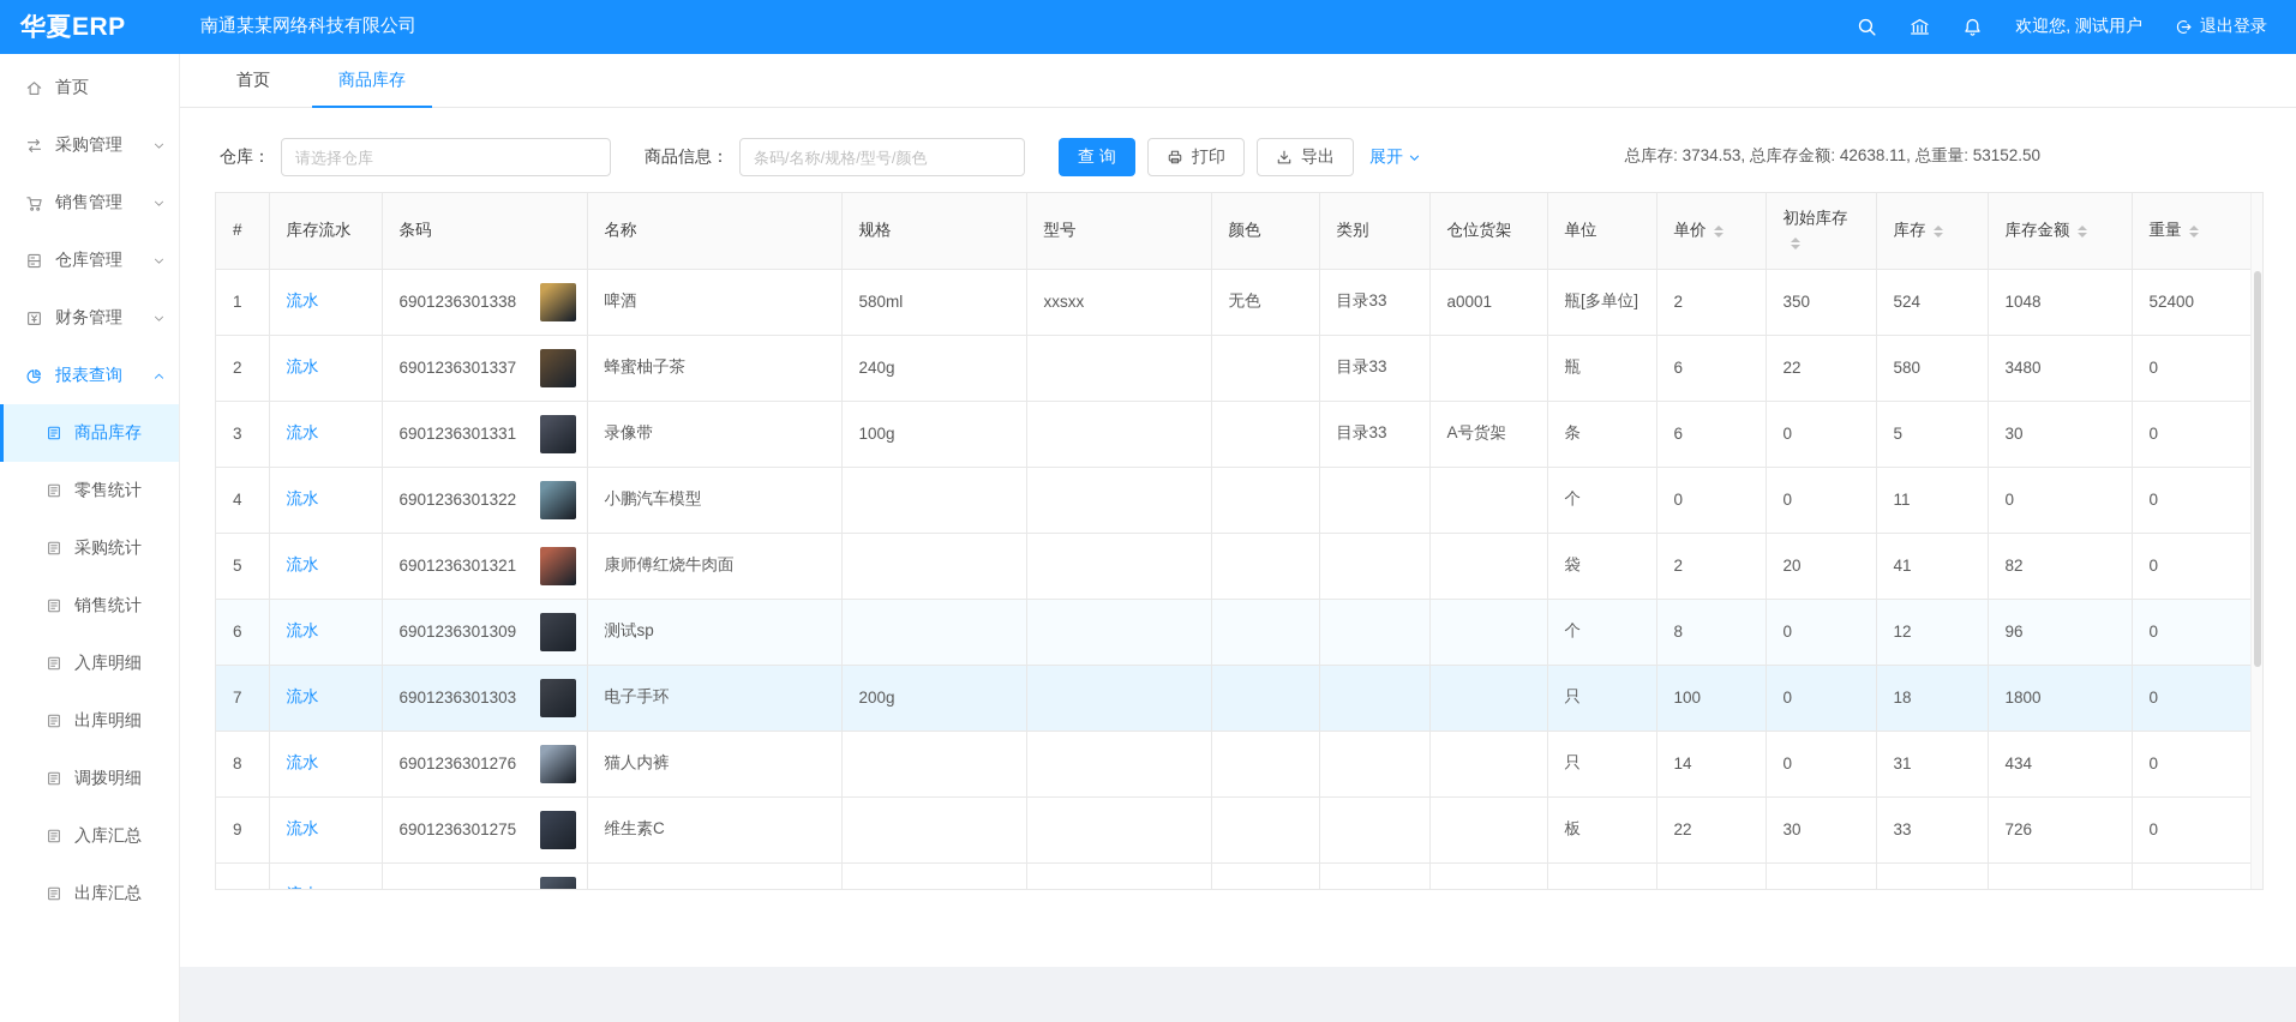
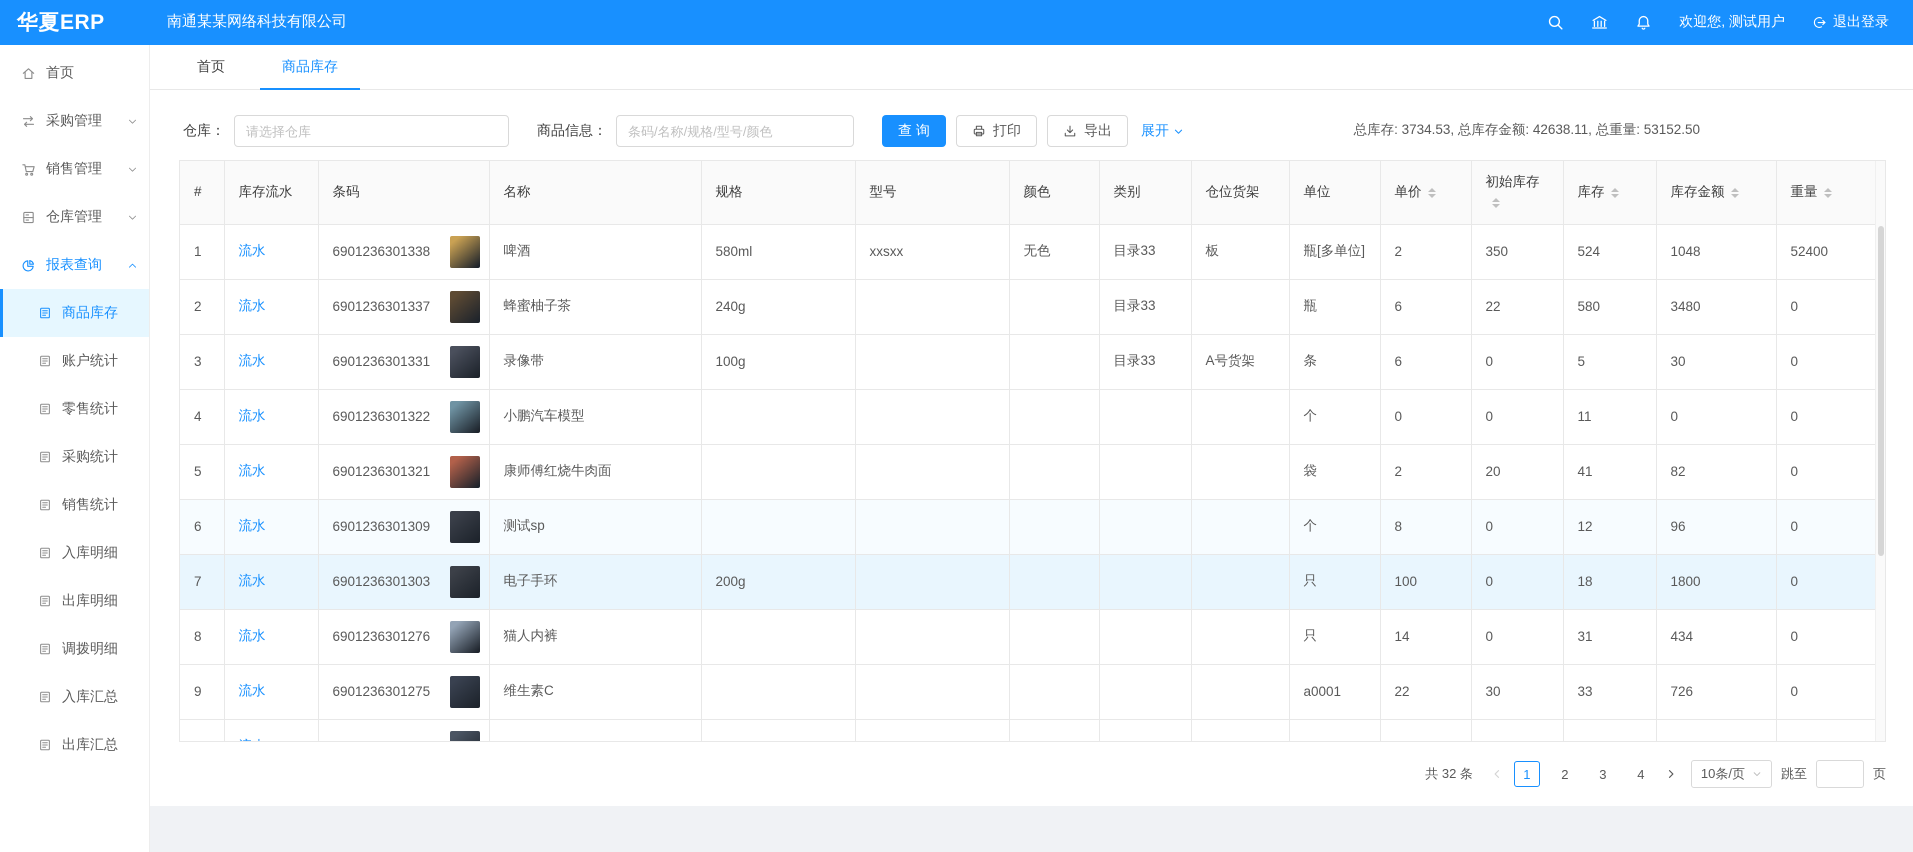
  华夏ERP
  南通某某网络科技有限公司
  欢迎您, 测试用户
  退出登录
  首页
  采购管理
  销售管理
  仓库管理
- 财务管理
  报表查询
  商品库存
+ 账户统计
  零售统计
  采购统计
  销售统计
  入库明细
  出库明细
  调拨明细
  入库汇总
  出库汇总
  首页
  商品库存
  仓库：
  请选择仓库
  商品信息：
  条码/名称/规格/型号/颜色
  查 询
  打印
  导出
  展开
  总库存: 3734.53, 总库存金额: 42638.11, 总重量: 53152.50
  #	库存流水	条码	名称	规格	型号	颜色	类别	仓位货架	单位	单价	初始库存	库存	库存金额	重量
- 1	流水	6901236301338	啤酒	580ml	xxsxx	无色	目录33	a0001	瓶[多单位]	2	350	524	1048	52400
+ 1	流水	6901236301338	啤酒	580ml	xxsxx	无色	目录33	板	瓶[多单位]	2	350	524	1048	52400
  2	流水	6901236301337	蜂蜜柚子茶	240g			目录33		瓶	6	22	580	3480	0
  3	流水	6901236301331	录像带	100g			目录33	A号货架	条	6	0	5	30	0
  4	流水	6901236301322	小鹏汽车模型						个	0	0	11	0	0
  5	流水	6901236301321	康师傅红烧牛肉面						袋	2	20	41	82	0
  6	流水	6901236301309	测试sp						个	8	0	12	96	0
  7	流水	6901236301303	电子手环	200g					只	100	0	18	1800	0
  8	流水	6901236301276	猫人内裤						只	14	0	31	434	0
- 9	流水	6901236301275	维生素C						板	22	30	33	726	0
+ 9	流水	6901236301275	维生素C						a0001	22	30	33	726	0
+ 共 32 条
+ 1
+ 2
+ 3
+ 4
+ 10条/页
+ 跳至
+ 页
